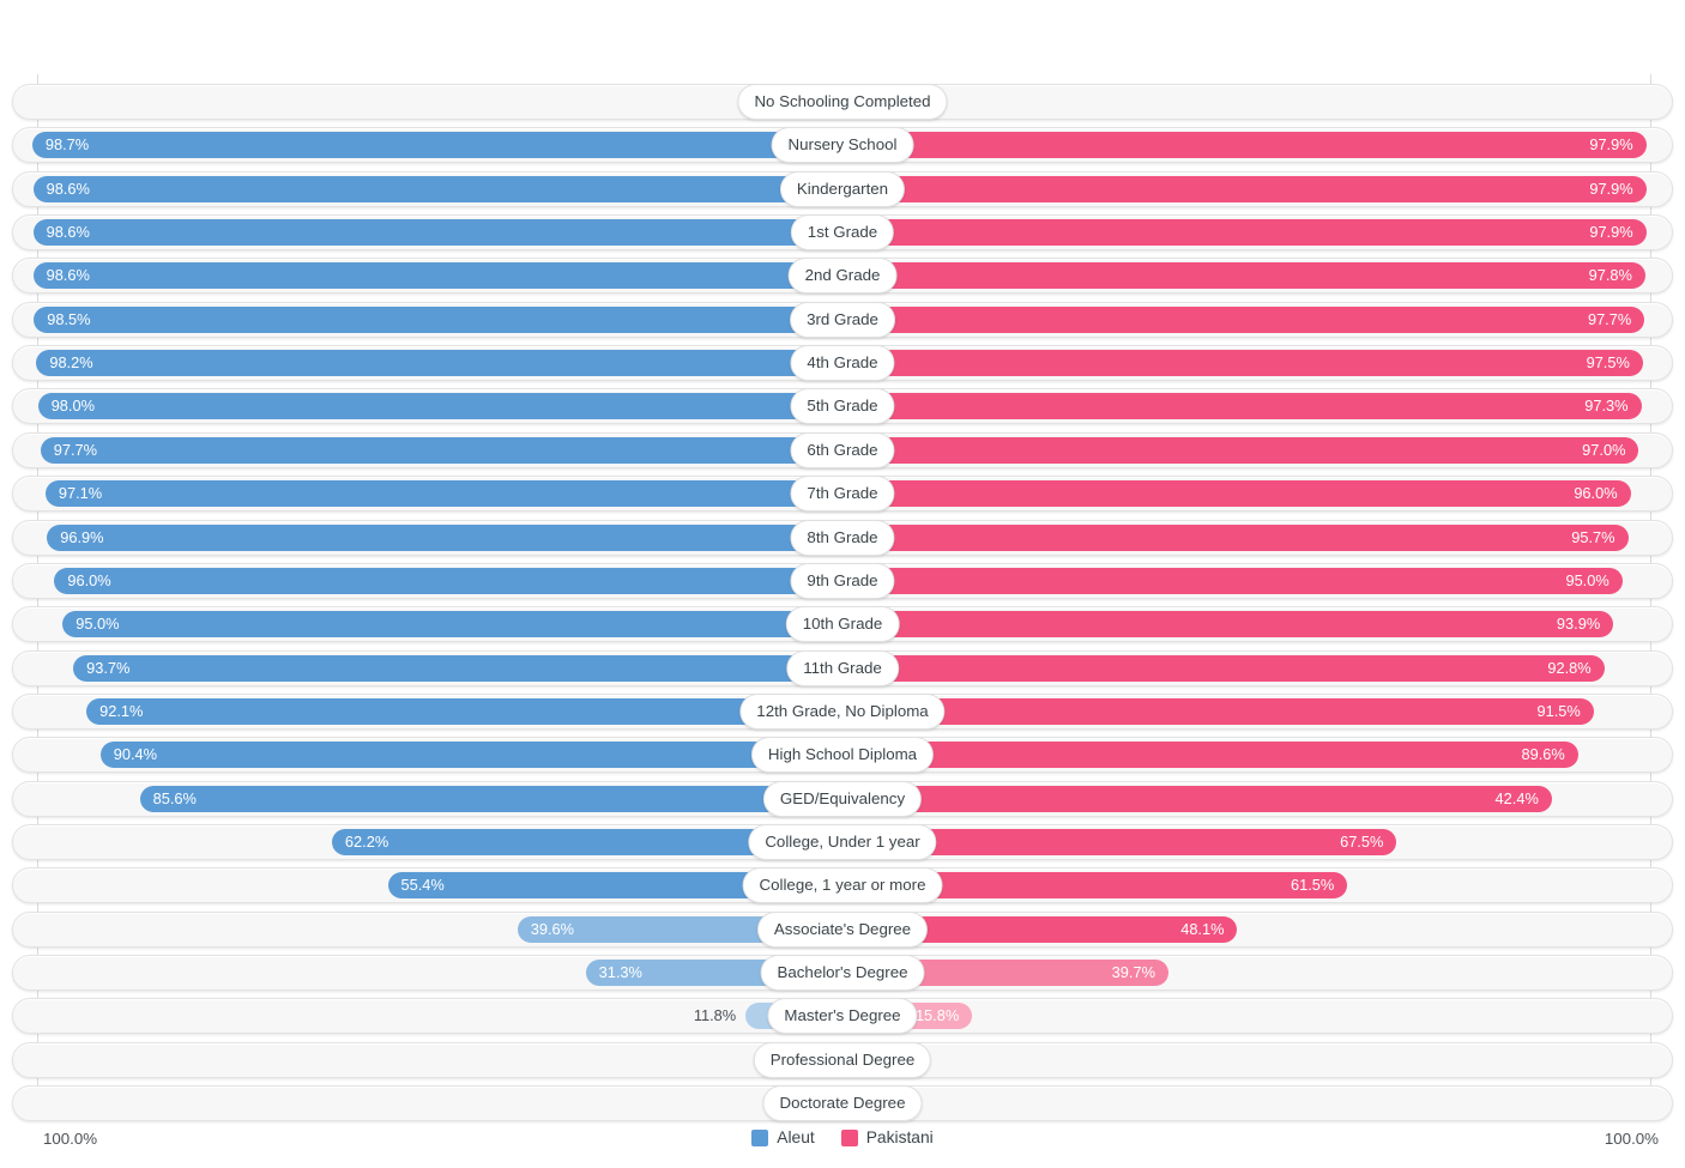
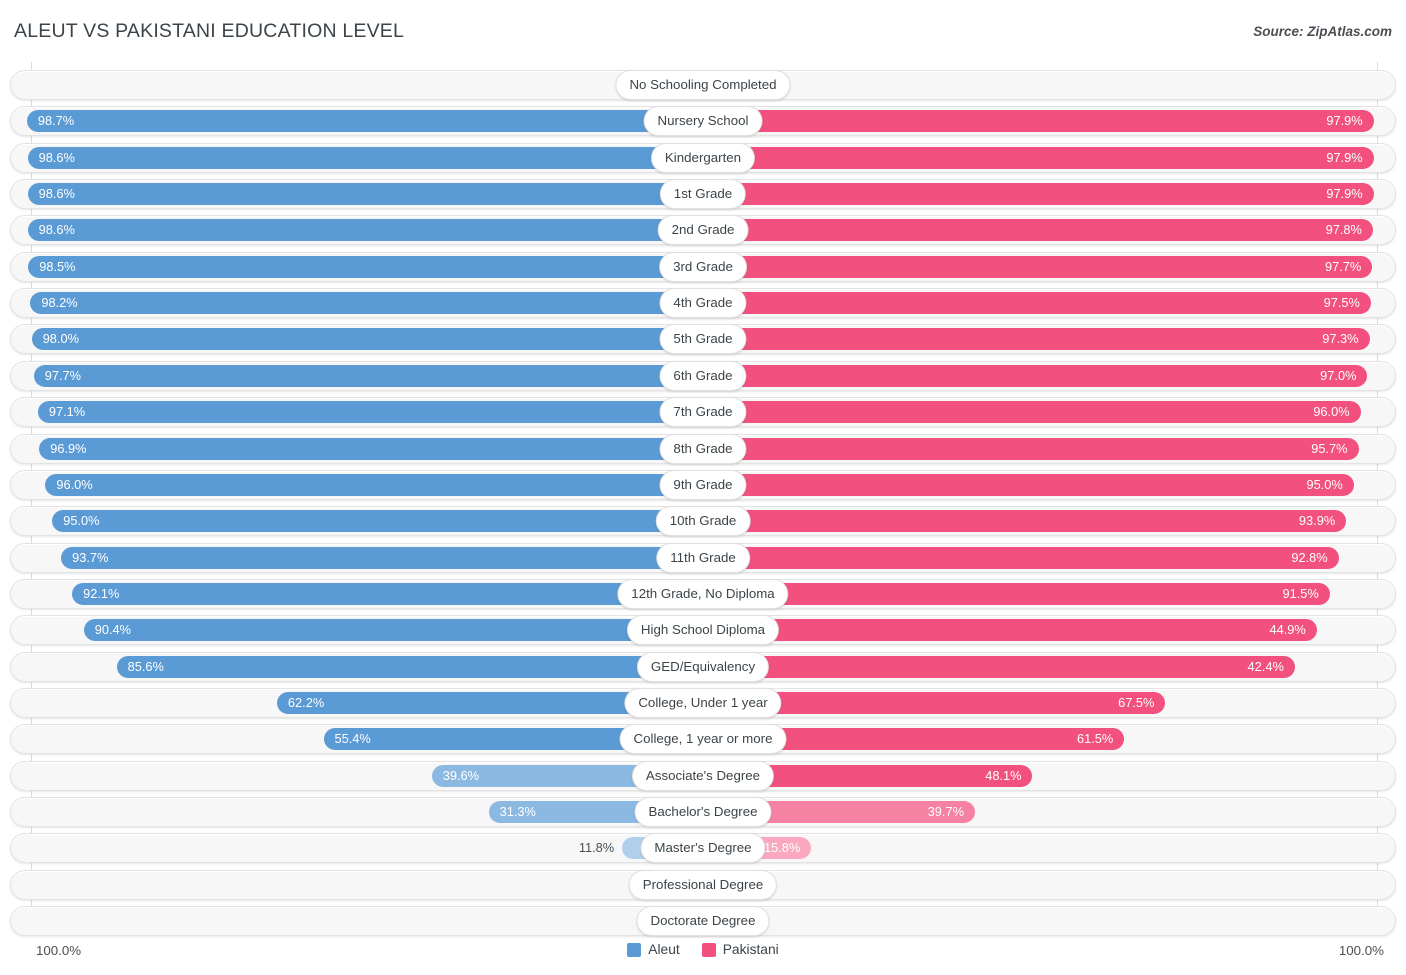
+ ALEUT VS PAKISTANI EDUCATION LEVEL
+ Source: ZipAtlas.com
  No Schooling Completed
  98.7%
  97.9%
  Nursery School
  98.6%
  97.9%
  Kindergarten
  98.6%
  97.9%
  1st Grade
  98.6%
  97.8%
  2nd Grade
  98.5%
  97.7%
  3rd Grade
  98.2%
  97.5%
  4th Grade
  98.0%
  97.3%
  5th Grade
  97.7%
  97.0%
  6th Grade
  97.1%
  96.0%
  7th Grade
  96.9%
  95.7%
  8th Grade
  96.0%
  95.0%
  9th Grade
  95.0%
  93.9%
  10th Grade
  93.7%
  92.8%
  11th Grade
  92.1%
  91.5%
  12th Grade, No Diploma
  90.4%
- 89.6%
+ 44.9%
  High School Diploma
  85.6%
  42.4%
  GED/Equivalency
  62.2%
  67.5%
  College, Under 1 year
  55.4%
  61.5%
  College, 1 year or more
  39.6%
  48.1%
  Associate's Degree
  31.3%
  39.7%
  Bachelor's Degree
  11.8%
  15.8%
  Master's Degree
  Professional Degree
  Doctorate Degree
  100.0%
  100.0%
  Aleut
  Pakistani
